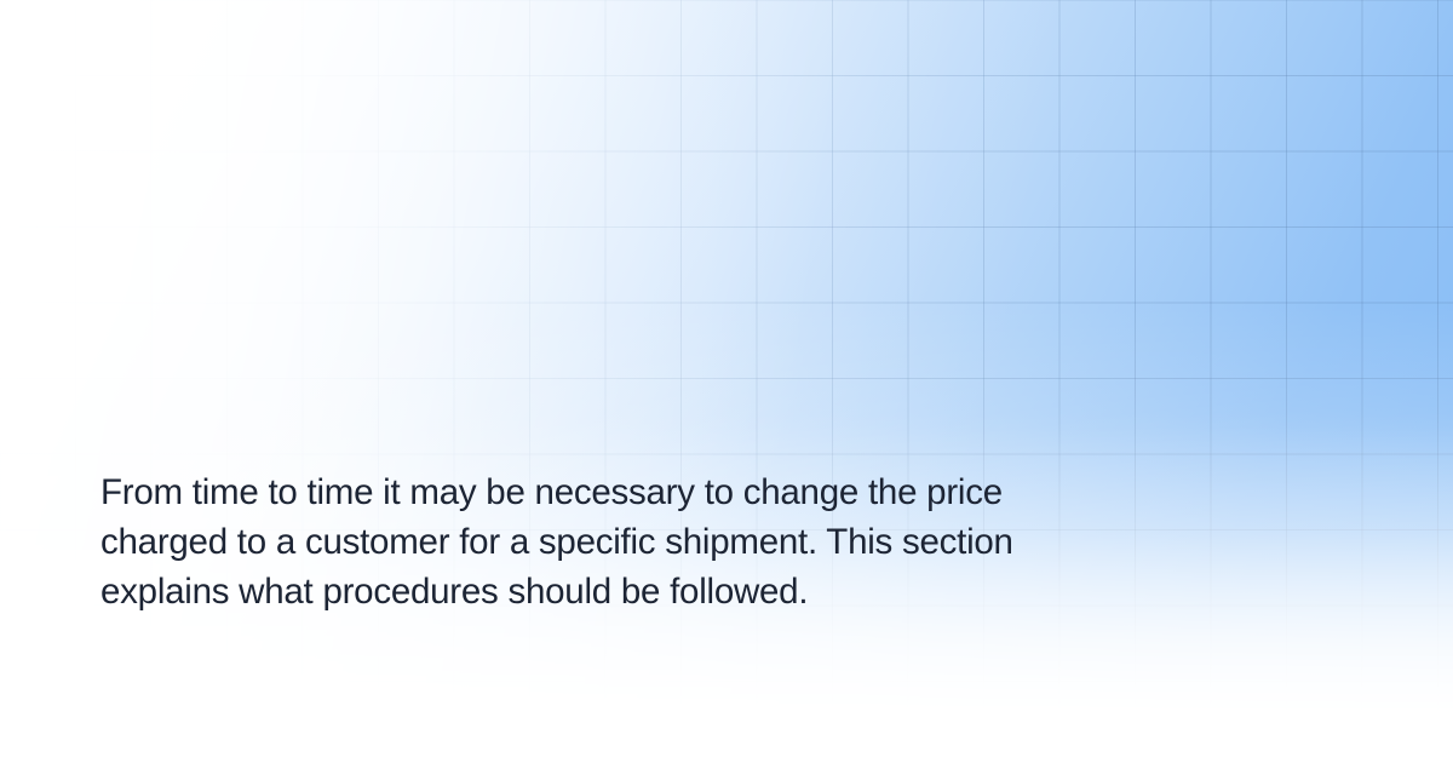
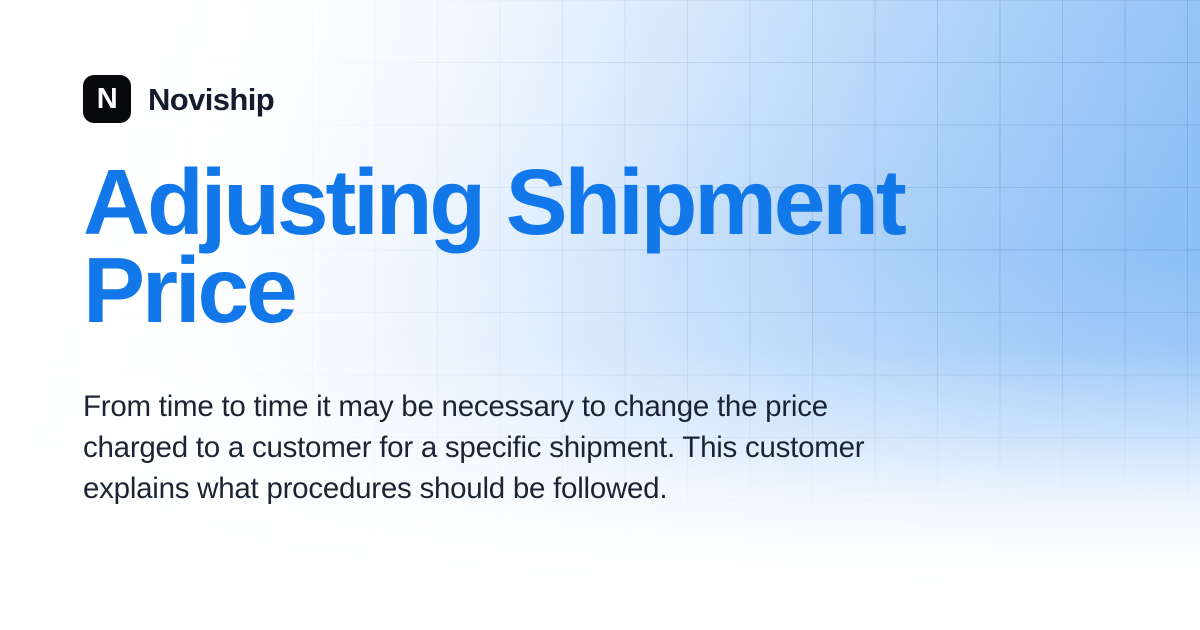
+ N
+ Noviship
+ Adjusting Shipment Price
- From time to time it may be necessary to change the price charged to a customer for a specific shipment. This section explains what procedures should be followed.
+ From time to time it may be necessary to change the price charged to a customer for a specific shipment. This customer explains what procedures should be followed.
